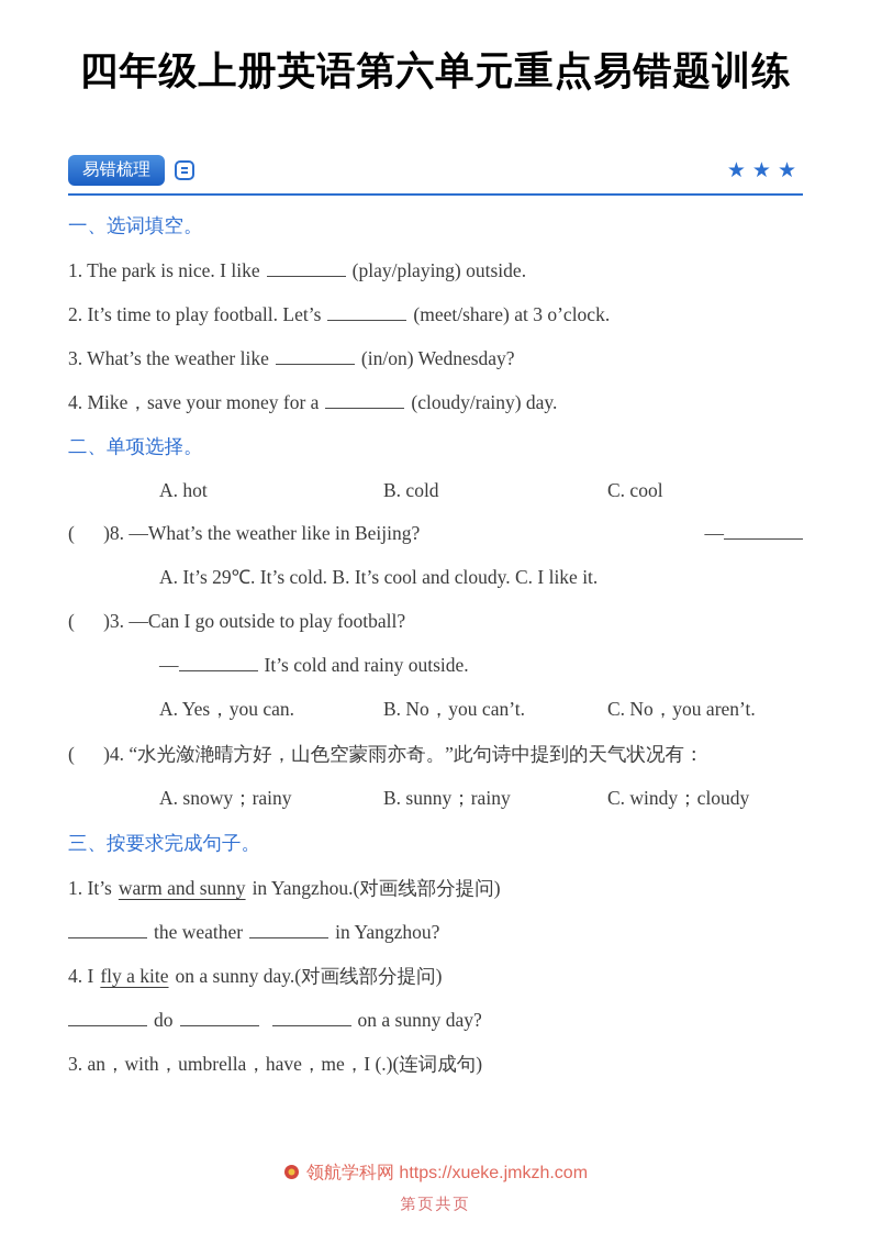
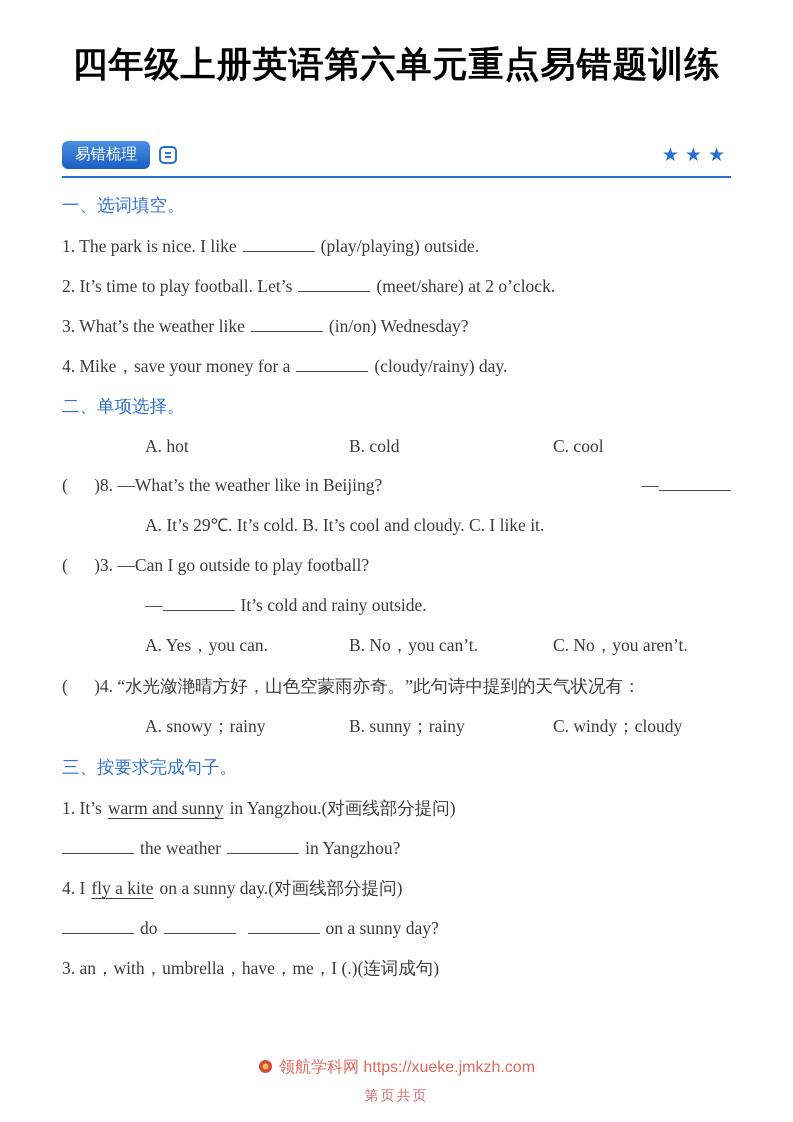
  四年级上册英语第六单元重点易错题训练
  易错梳理
  ★★★
  一、选词填空。
  1. The park is nice. I like (play/playing) outside.
- 2. It’s time to play football. Let’s (meet/share) at 3 o’clock.
+ 2. It’s time to play football. Let’s (meet/share) at 2 o’clock.
  3. What’s the weather like (in/on) Wednesday?
  4. Mike，save your money for a (cloudy/rainy) day.
  二、单项选择。
  A. hot
  B. cold
  C. cool
  ( )8. —What’s the weather like in Beijing?
  —
  A. It’s 29℃. It’s cold. B. It’s cool and cloudy. C. I like it.
  ( )3. —Can I go outside to play football?
  — It’s cold and rainy outside.
  A. Yes，you can.
  B. No，you can’t.
  C. No，you aren’t.
  ( )4. “水光潋滟晴方好，山色空蒙雨亦奇。”此句诗中提到的天气状况有：
  A. snowy；rainy
  B. sunny；rainy
  C. windy；cloudy
  三、按要求完成句子。
  1. It’s warm and sunny in Yangzhou.(对画线部分提问)
  the weather in Yangzhou?
  4. I fly a kite on a sunny day.(对画线部分提问)
  do on a sunny day?
  3. an，with，umbrella，have，me，I (.)(连词成句)
  领航学科网 https://xueke.jmkzh.com
  第页共页
